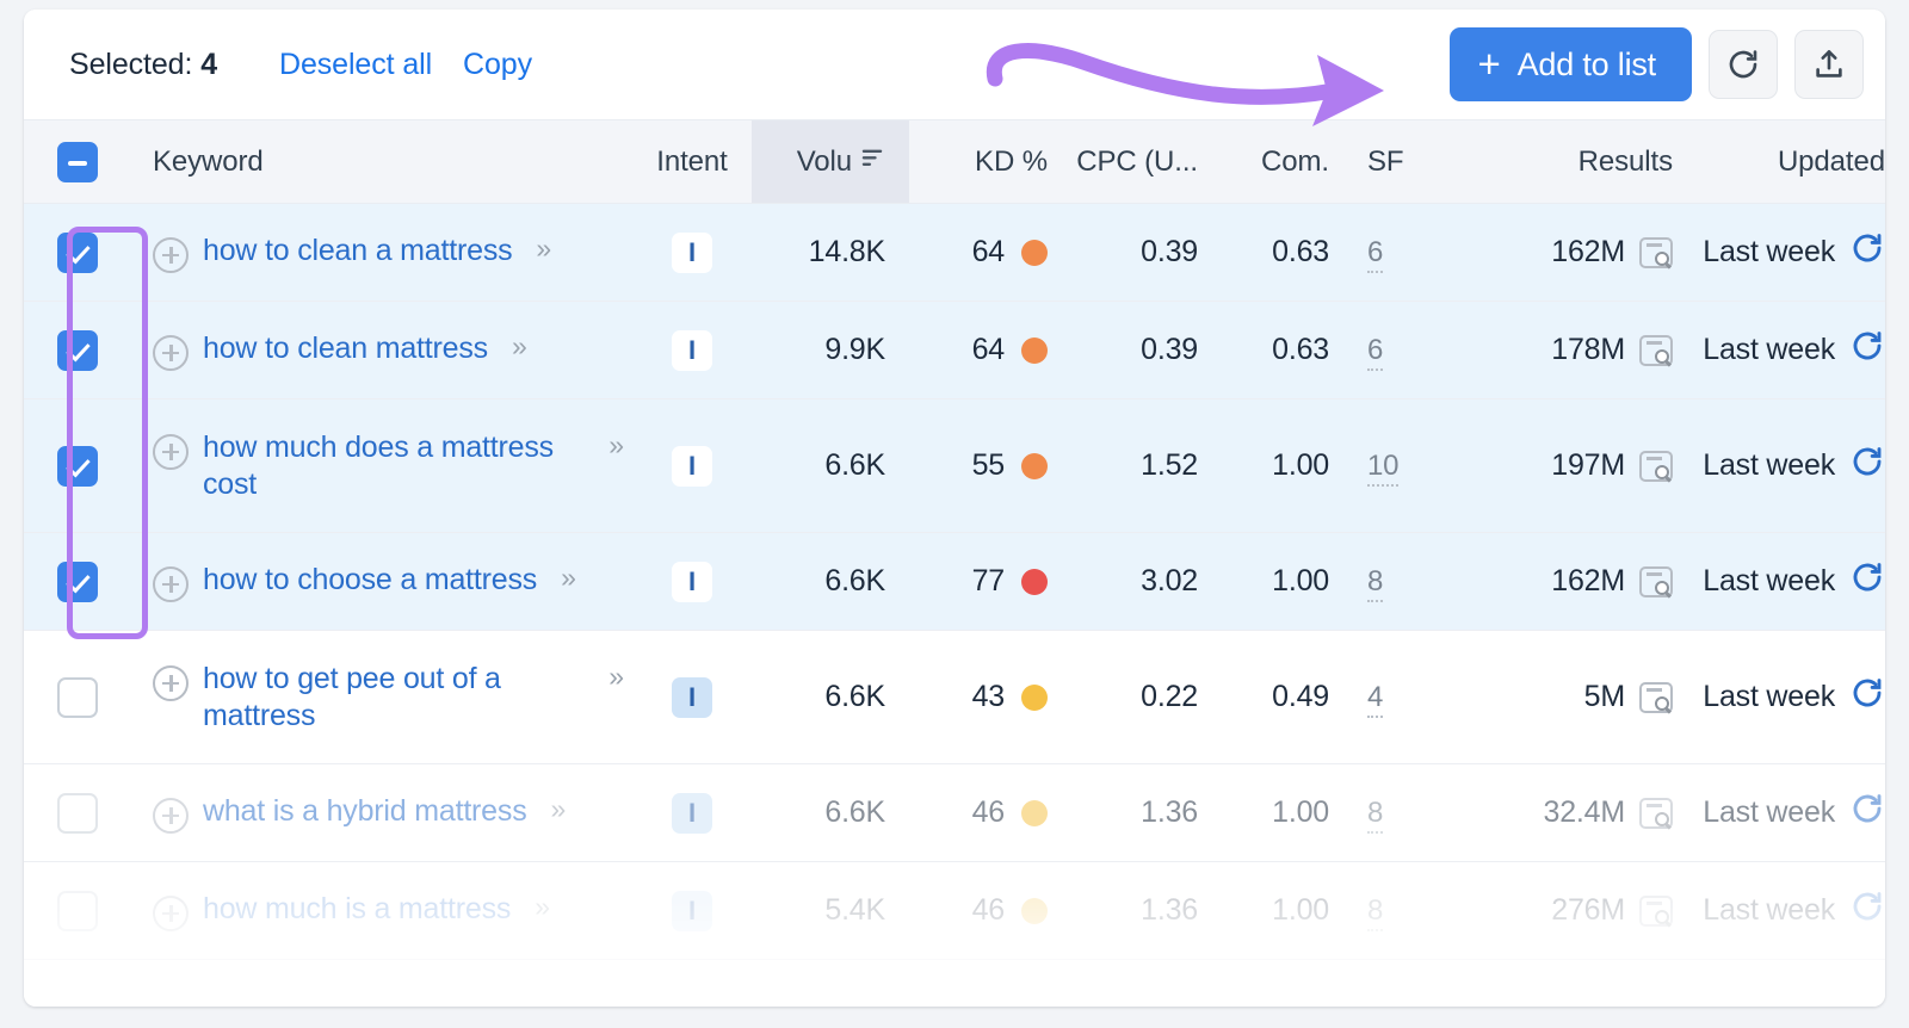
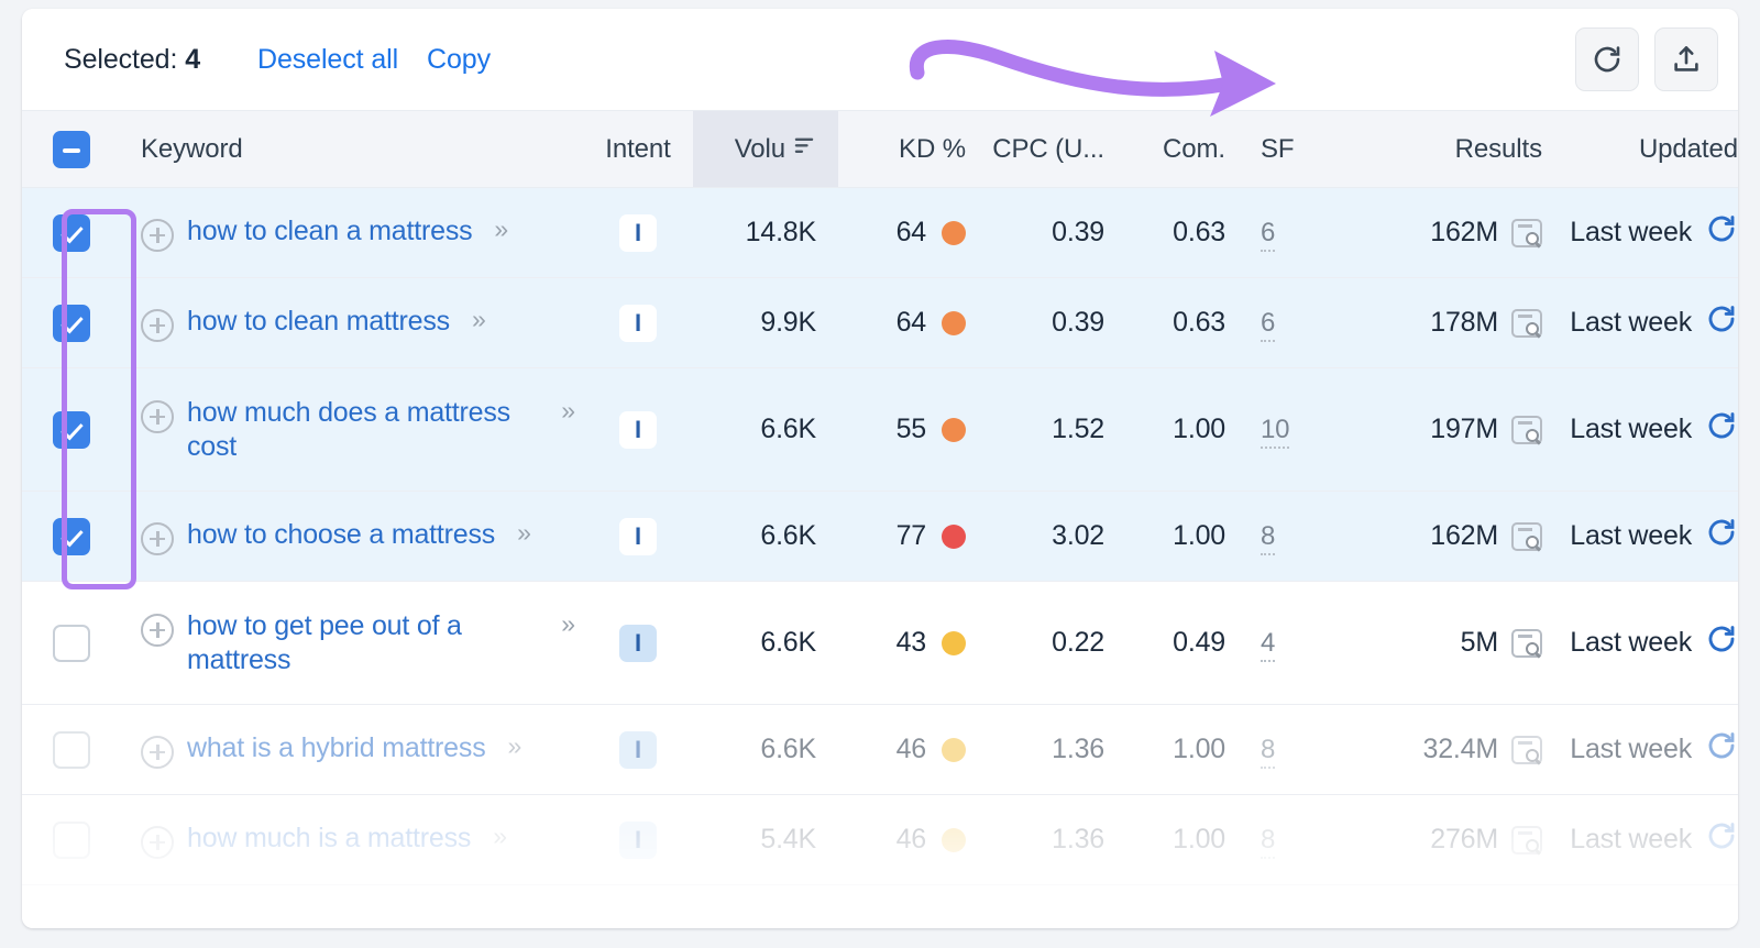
  Selected: 4
  Deselect all
  Copy
- +
- Add to list
  	Keyword	Intent	Volu	KD %	CPC (U...	Com.	SF	Results	Updated
  	how to clean a mattress »	I	14.8K	64	0.39	0.63	6	162M	Last week
  	how to clean mattress »	I	9.9K	64	0.39	0.63	6	178M	Last week
  	how much does a mattress cost»	I	6.6K	55	1.52	1.00	10	197M	Last week
  	how to choose a mattress »	I	6.6K	77	3.02	1.00	8	162M	Last week
  	how to get pee out of a mattress»	I	6.6K	43	0.22	0.49	4	5M	Last week
  	what is a hybrid mattress »	I	6.6K	46	1.36	1.00	8	32.4M	Last week
